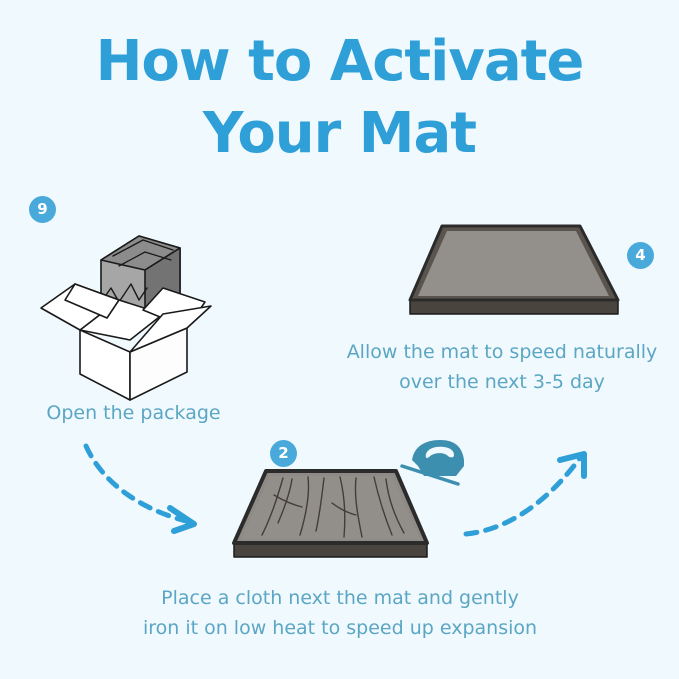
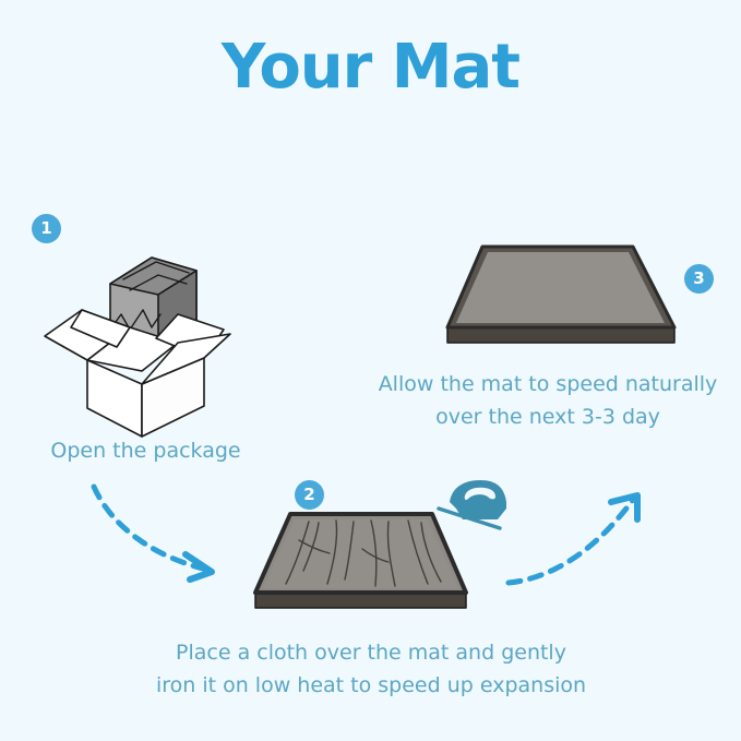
- How to Activate
  Your Mat
- 9
+ 1
  Open the package
  2
- Place a cloth next the mat and gently
+ Place a cloth over the mat and gently
  iron it on low heat to speed up expansion
- 4
+ 3
  Allow the mat to speed naturally
- over the next 3-5 day
+ over the next 3-3 day
